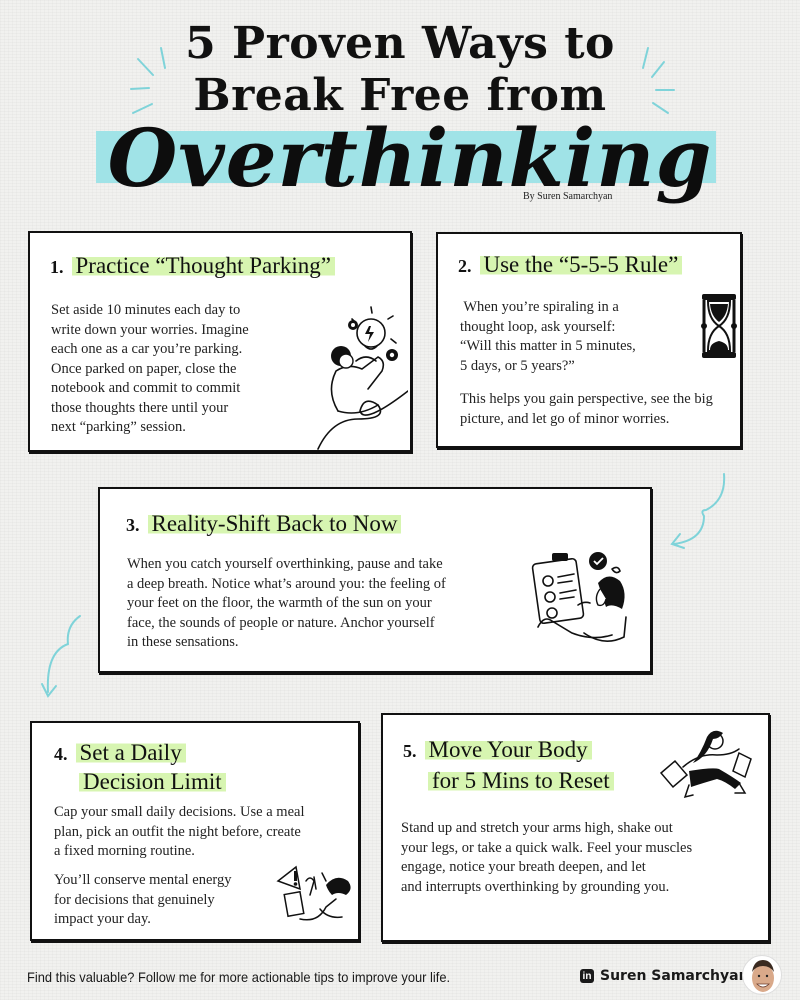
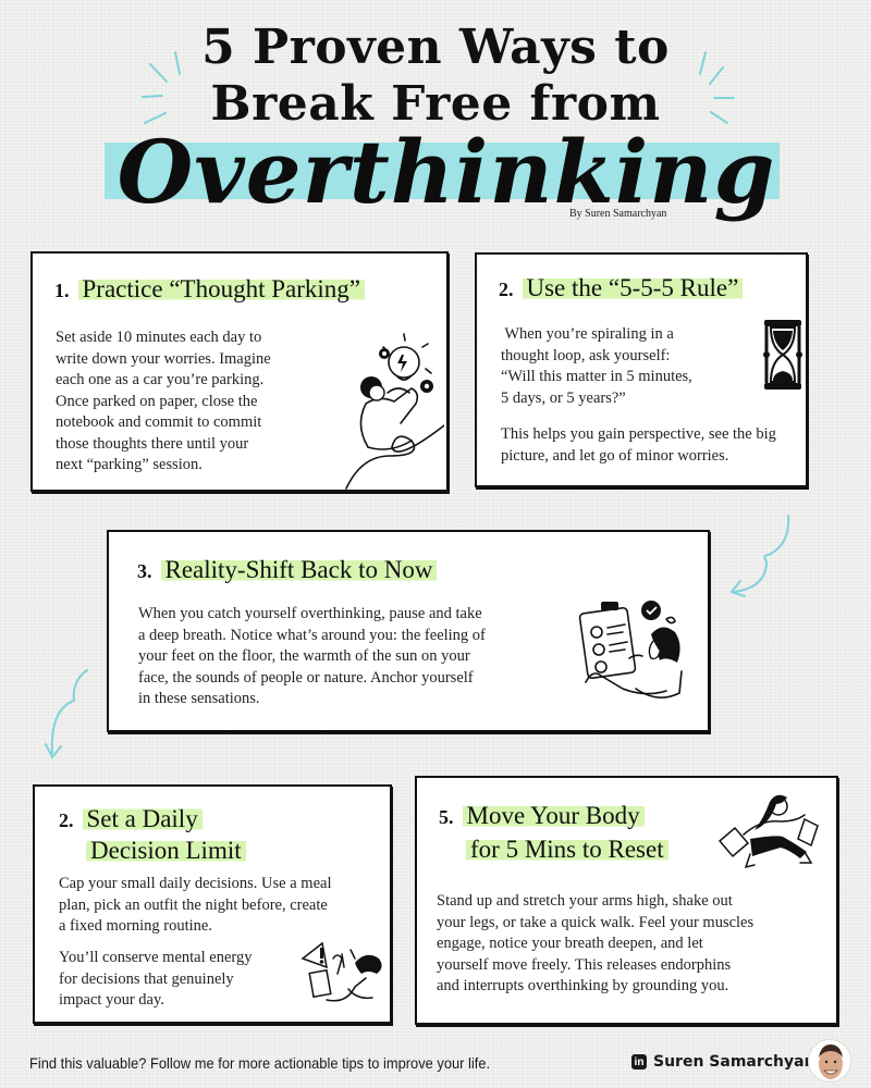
  5 Proven Ways to
  Break Free from
  Overthinking
  By Suren Samarchyan
  1. Practice “Thought Parking”
  Set aside 10 minutes each day to
  write down your worries. Imagine
  each one as a car you’re parking.
  Once parked on paper, close the
  notebook and commit to commit
  those thoughts there until your
  next “parking” session.
  2. Use the “5-5-5 Rule”
  When you’re spiraling in a
  thought loop, ask yourself:
  “Will this matter in 5 minutes,
  5 days, or 5 years?”
  This helps you gain perspective, see the big
  picture, and let go of minor worries.
  3. Reality-Shift Back to Now
  When you catch yourself overthinking, pause and take
  a deep breath. Notice what’s around you: the feeling of
  your feet on the floor, the warmth of the sun on your
  face, the sounds of people or nature. Anchor yourself
  in these sensations.
- 4. Set a Daily
+ 2. Set a Daily
  Decision Limit
  Cap your small daily decisions. Use a meal
  plan, pick an outfit the night before, create
  a fixed morning routine.
  You’ll conserve mental energy
  for decisions that genuinely
  impact your day.
  5. Move Your Body
  for 5 Mins to Reset
  Stand up and stretch your arms high, shake out
  your legs, or take a quick walk. Feel your muscles
  engage, notice your breath deepen, and let
+ yourself move freely. This releases endorphins
  and interrupts overthinking by grounding you.
  Find this valuable? Follow me for more actionable tips to improve your life.
  in
  Suren Samarchya
